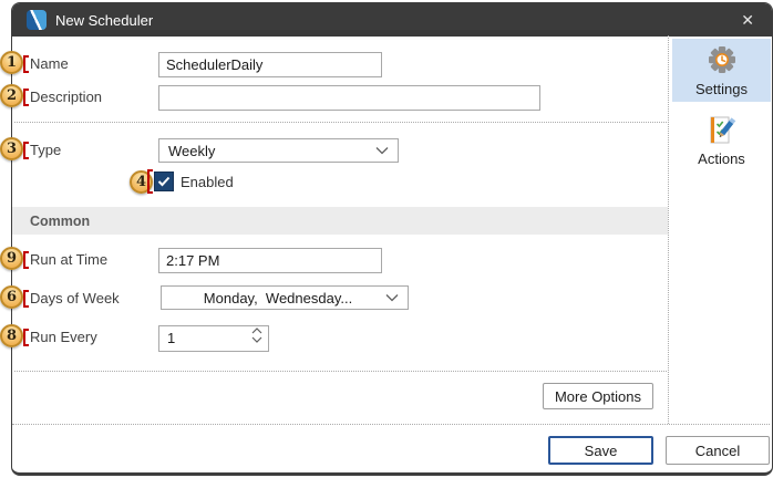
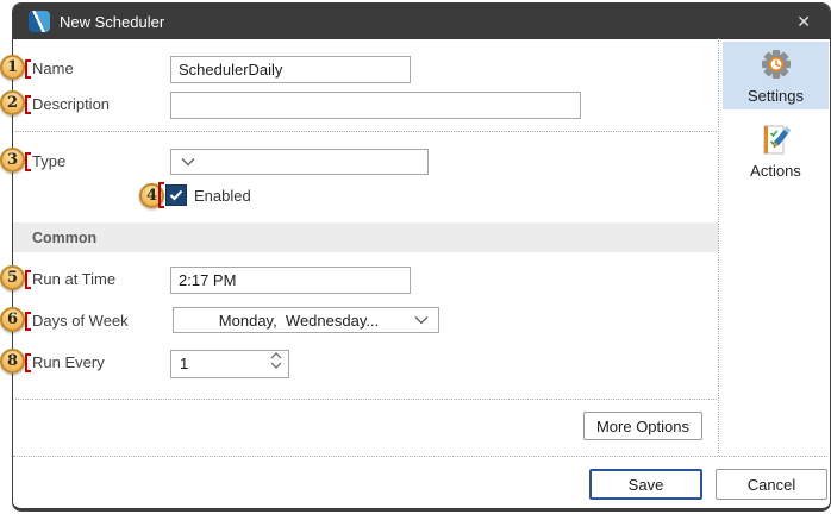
  New Scheduler
  ✕
  Name
  Description
  Type
  Enabled
  Run at Time
  Days of Week
  Run Every
  SchedulerDaily
- Weekly
  Common
  2:17 PM
  Monday, Wednesday...
  1
  Settings
  Actions
  More Options
  Save
  Cancel
  1
  2
  3
  4
- 9
+ 5
  6
  8
